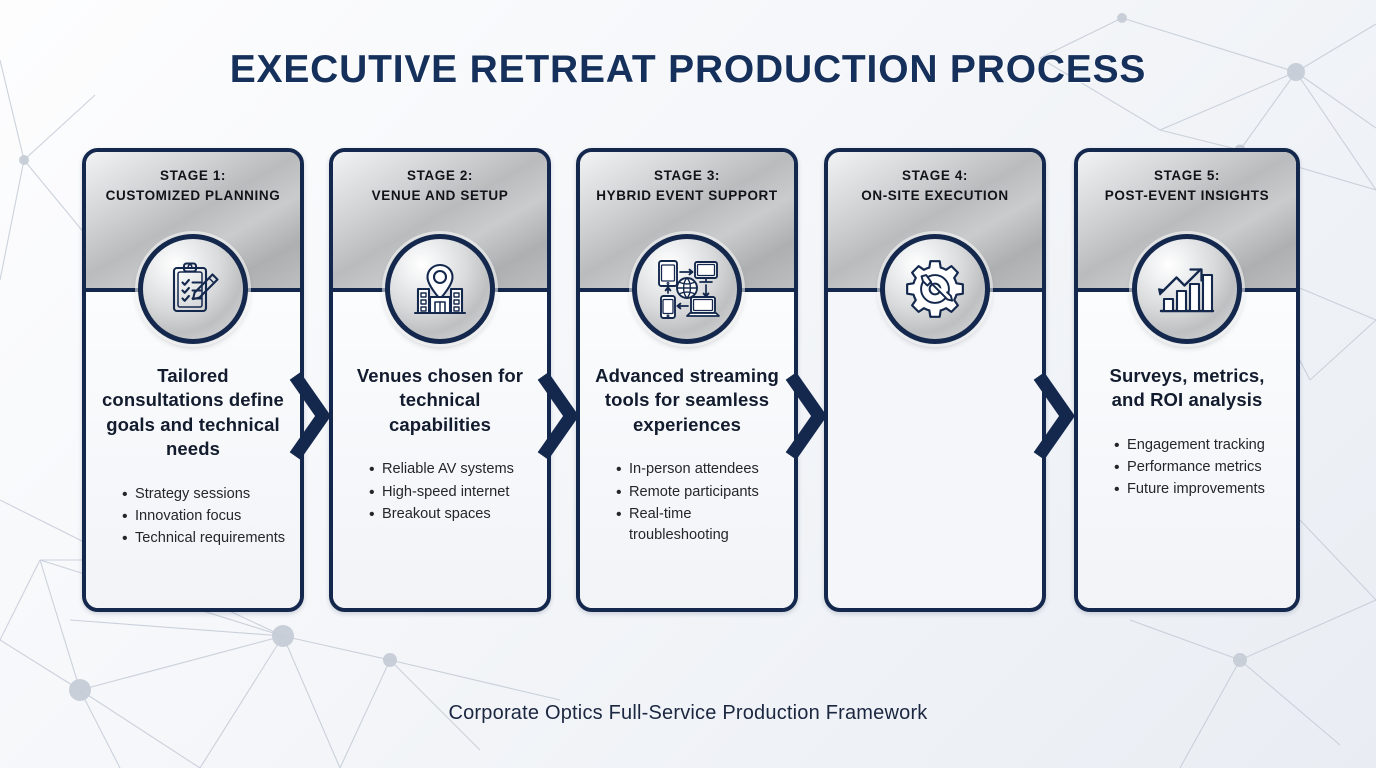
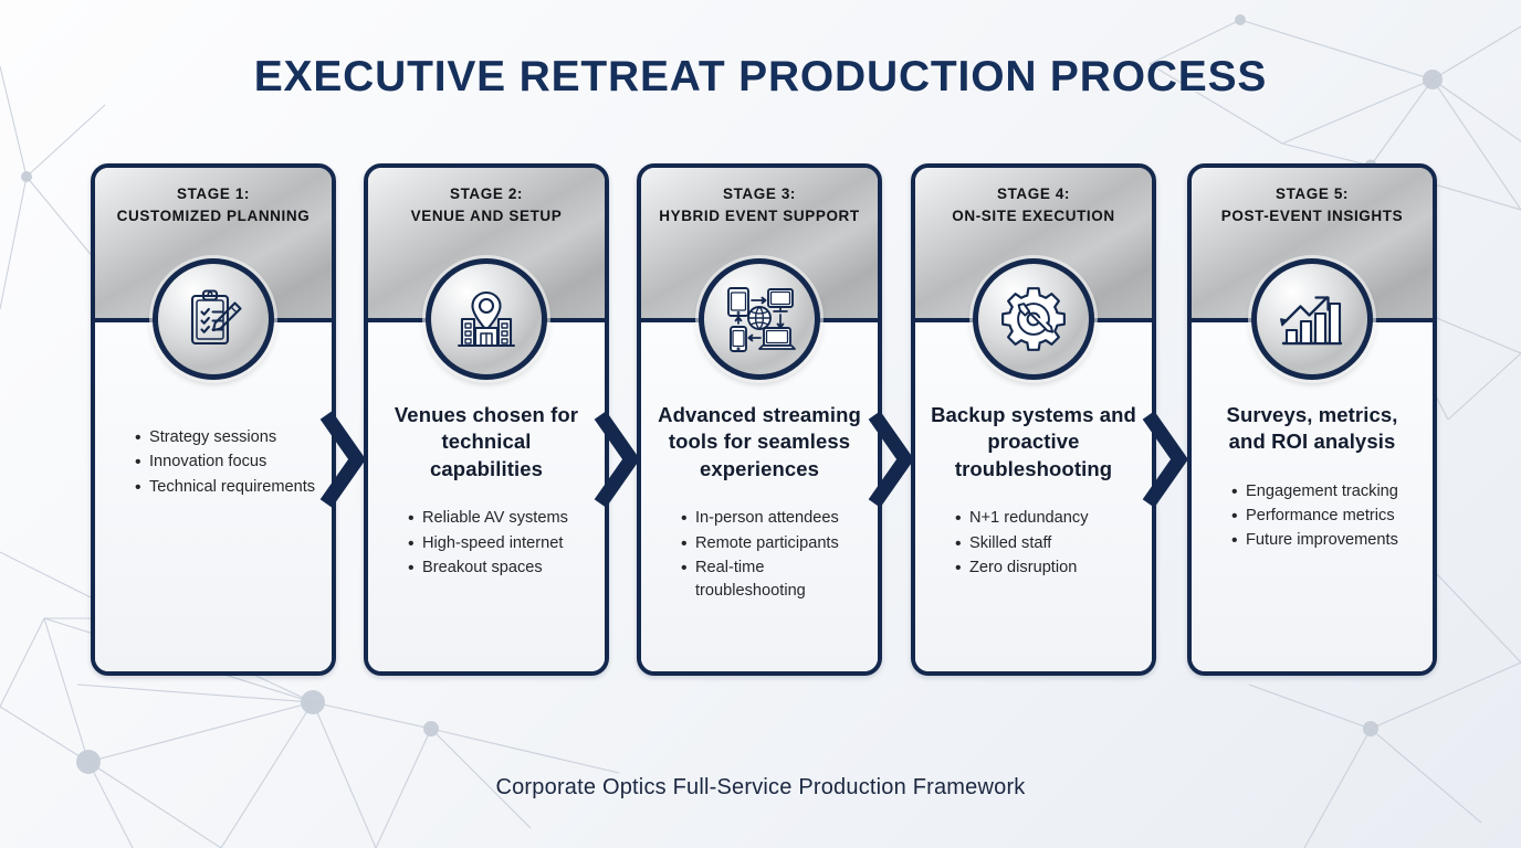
  EXECUTIVE RETREAT PRODUCTION PROCESS
  STAGE 1:
  CUSTOMIZED PLANNING
- Tailored consultations define goals and technical needs
  Strategy sessions
  Innovation focus
  Technical requirements
  STAGE 2:
  VENUE AND SETUP
  Venues chosen for technical capabilities
  Reliable AV systems
  High-speed internet
  Breakout spaces
  STAGE 3:
  HYBRID EVENT SUPPORT
  Advanced streaming tools for seamless experiences
  In-person attendees
  Remote participants
  Real-time troubleshooting
  STAGE 4:
  ON-SITE EXECUTION
+ Backup systems and proactive troubleshooting
+ N+1 redundancy
+ Skilled staff
+ Zero disruption
  STAGE 5:
  POST-EVENT INSIGHTS
  Surveys, metrics, and ROI analysis
  Engagement tracking
  Performance metrics
  Future improvements
  Corporate Optics Full-Service Production Framework
